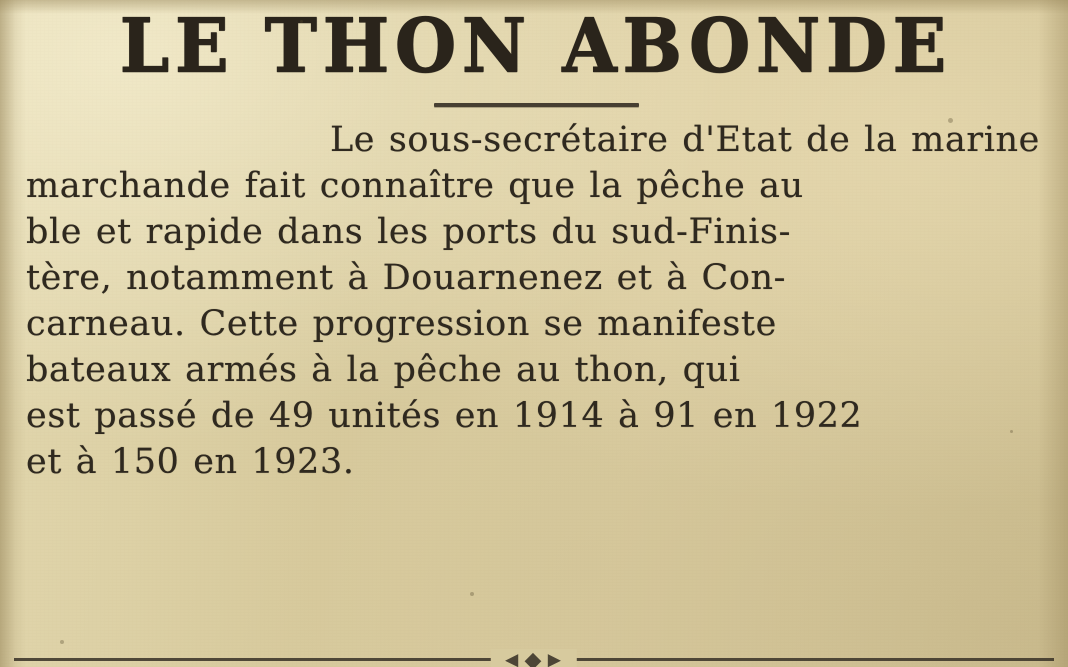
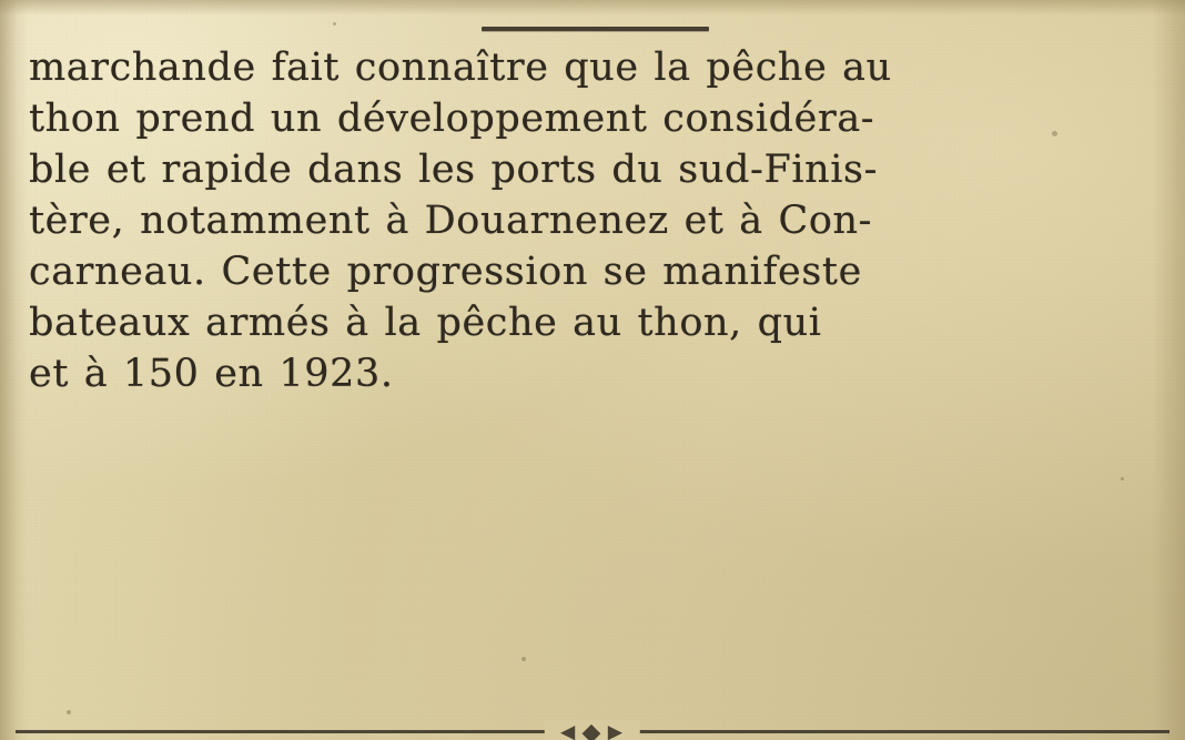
- LE THON ABONDE
- Le sous-secrétaire d'Etat de la marine
  marchande fait connaître que la pêche au
+ thon prend un développement considéra-
  ble et rapide dans les ports du sud-Finis-
  tère, notamment à Douarnenez et à Con-
  carneau. Cette progression se manifeste
  bateaux armés à la pêche au thon, qui
- est passé de 49 unités en 1914 à 91 en 1922
  et à 150 en 1923.
  ◄◆►
